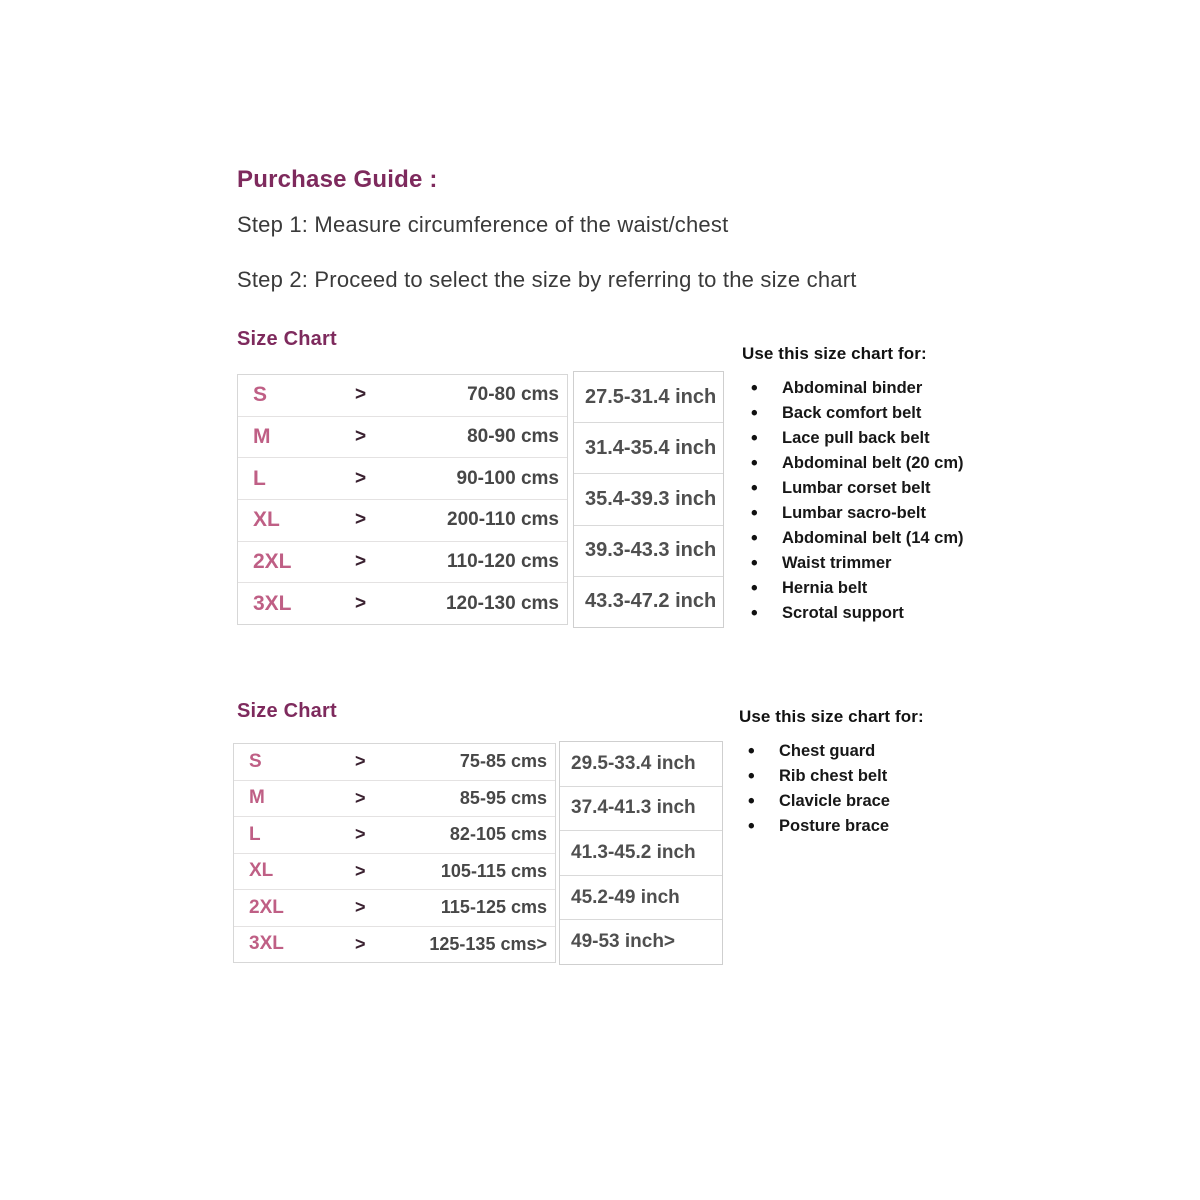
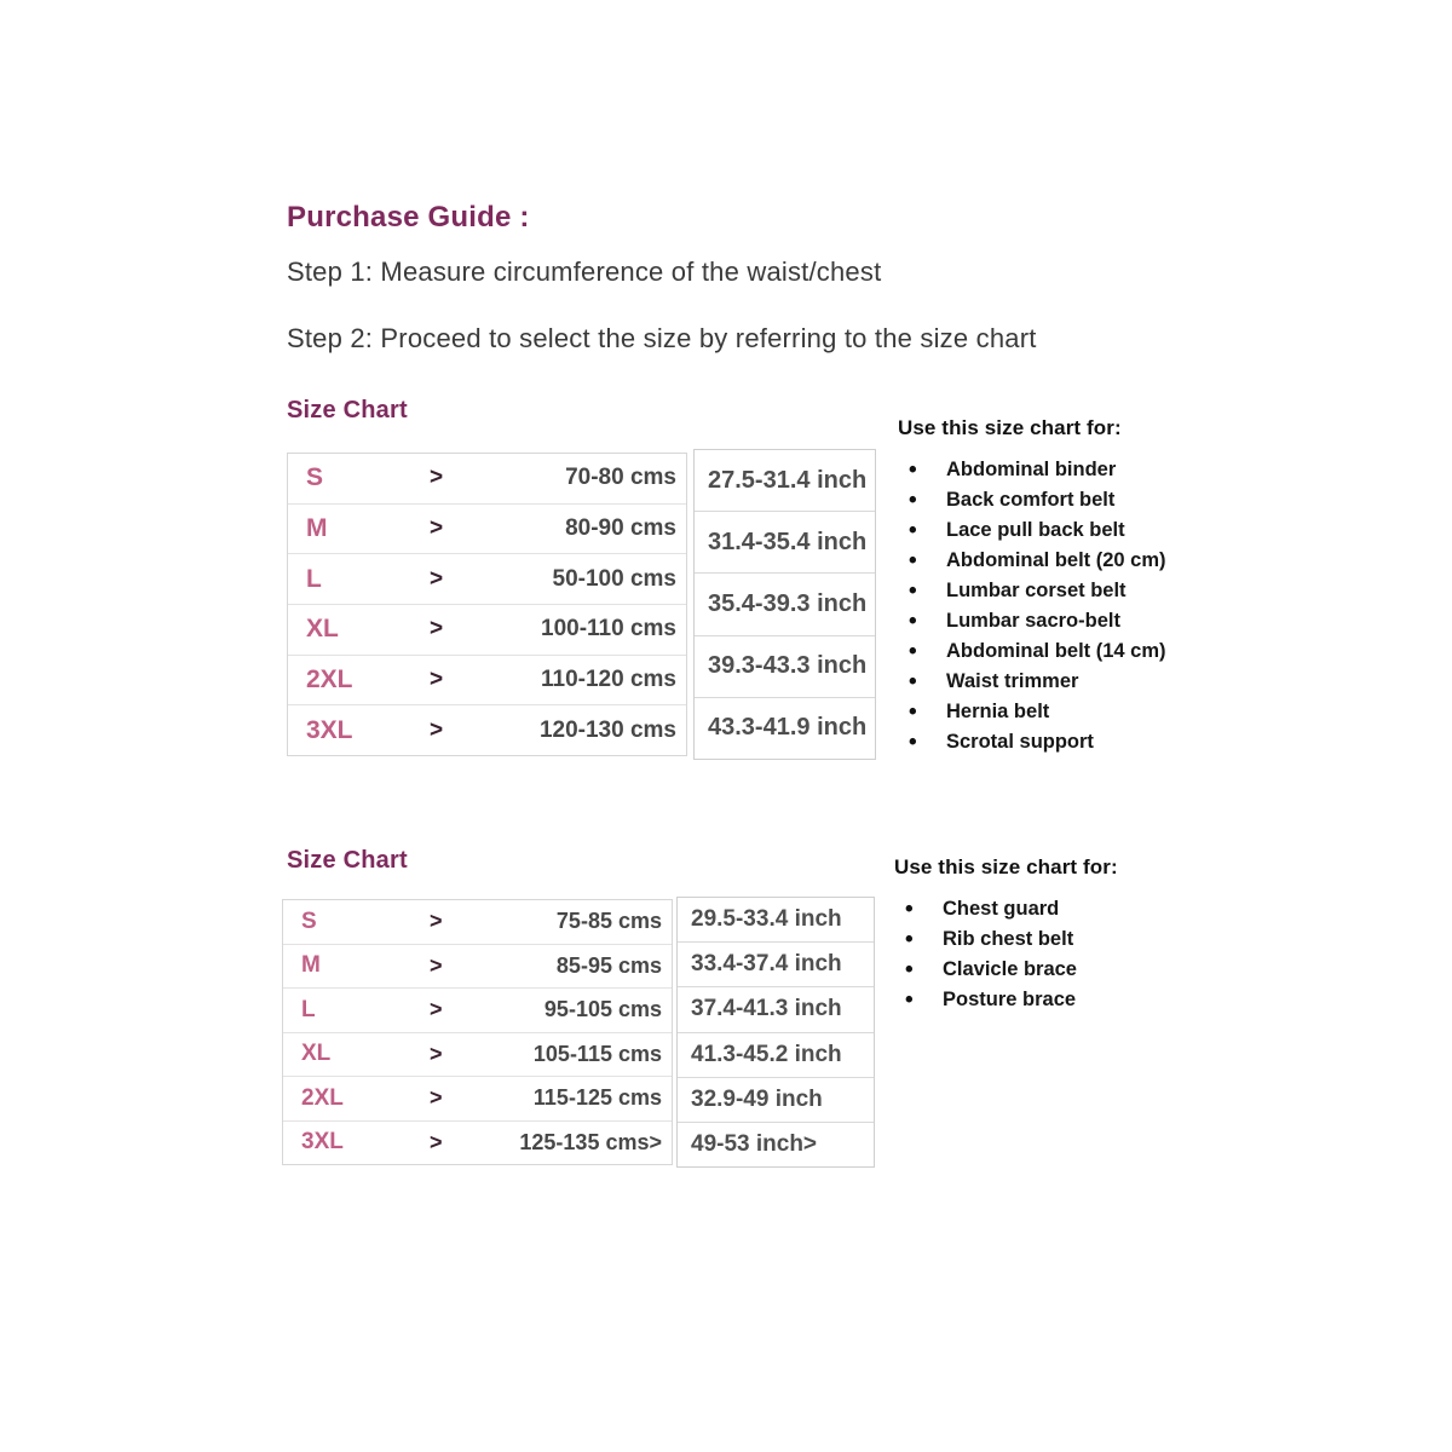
  Purchase Guide :
  Step 1: Measure circumference of the waist/chest
  Step 2: Proceed to select the size by referring to the size chart
  Size Chart
  S
  >
  70-80 cms
  M
  >
  80-90 cms
  L
  >
- 90-100 cms
+ 50-100 cms
  XL
  >
- 200-110 cms
+ 100-110 cms
  2XL
  >
  110-120 cms
  3XL
  >
  120-130 cms
  27.5-31.4 inch
  31.4-35.4 inch
  35.4-39.3 inch
  39.3-43.3 inch
- 43.3-47.2 inch
+ 43.3-41.9 inch
  Use this size chart for:
  Abdominal binder
  Back comfort belt
  Lace pull back belt
  Abdominal belt (20 cm)
  Lumbar corset belt
  Lumbar sacro-belt
  Abdominal belt (14 cm)
  Waist trimmer
  Hernia belt
  Scrotal support
  Size Chart
  S
  >
  75-85 cms
  M
  >
  85-95 cms
  L
  >
- 82-105 cms
+ 95-105 cms
  XL
  >
  105-115 cms
  2XL
  >
  115-125 cms
  3XL
  >
  125-135 cms>
  29.5-33.4 inch
+ 33.4-37.4 inch
  37.4-41.3 inch
  41.3-45.2 inch
- 45.2-49 inch
+ 32.9-49 inch
  49-53 inch>
  Use this size chart for:
  Chest guard
  Rib chest belt
  Clavicle brace
  Posture brace
